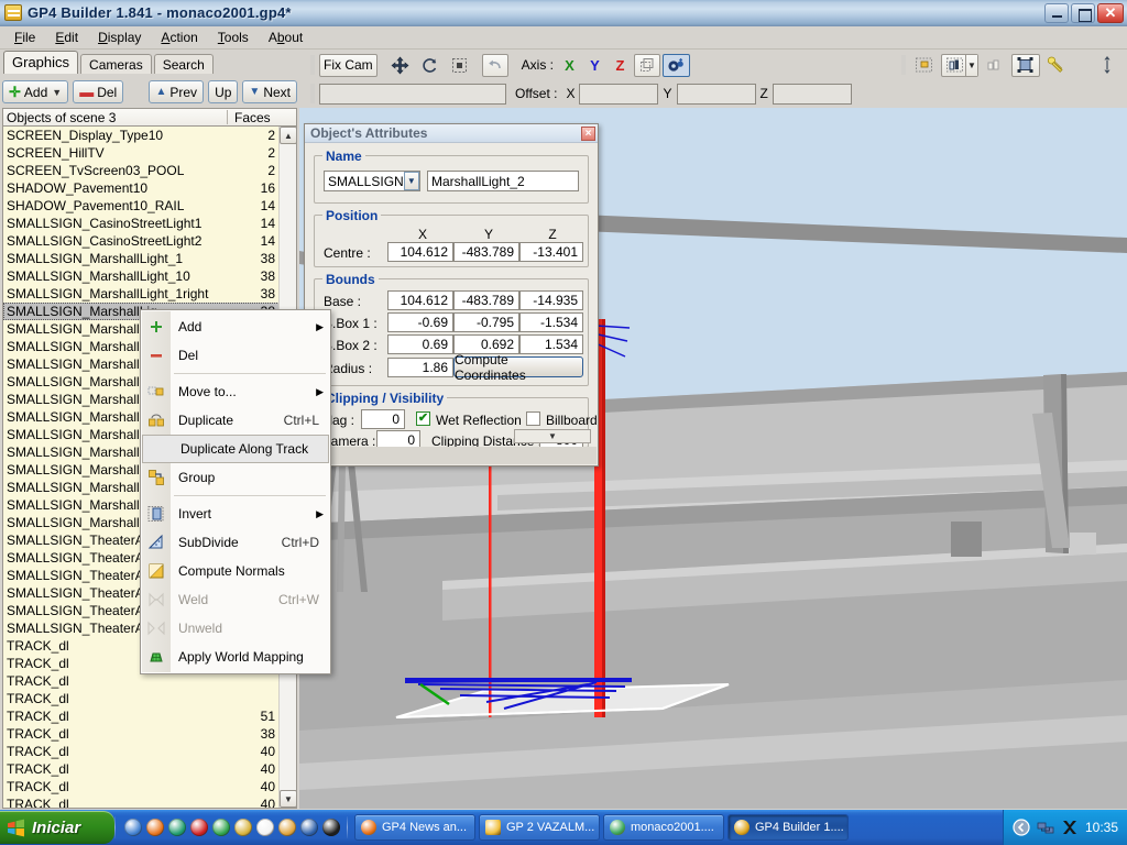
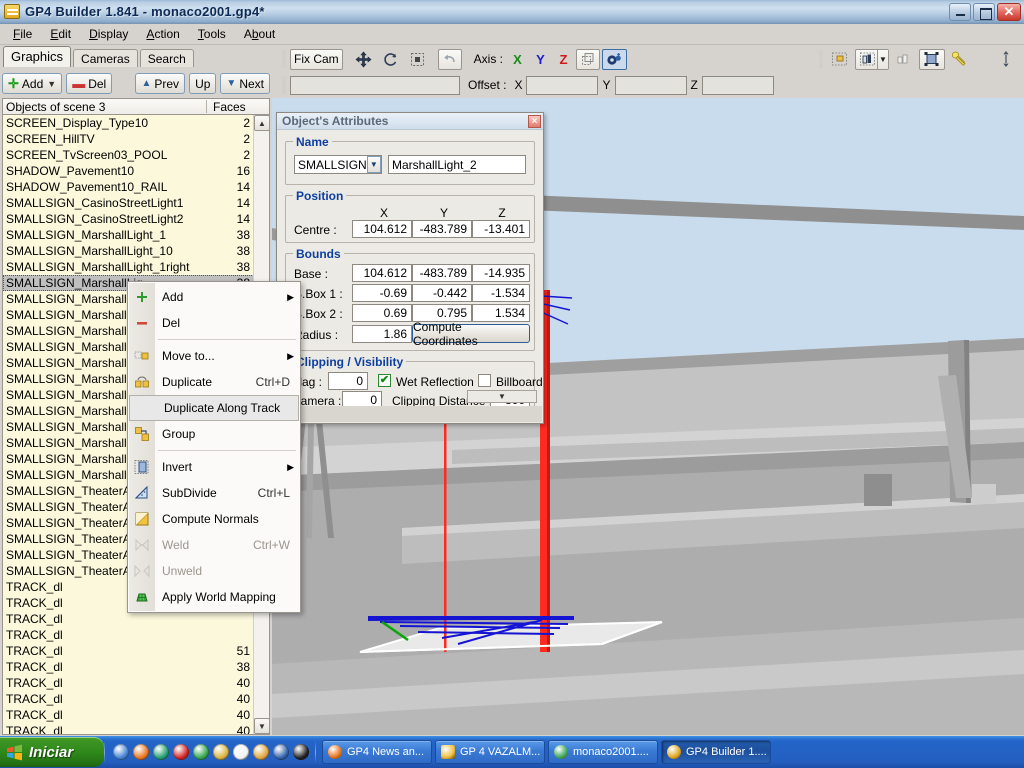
  GP4 Builder 1.841 - monaco2001.gp4*
  ✕
  File
  Edit
  Display
  Action
  Tools
  About
  Fix Cam
  Axis :
  X
  Y
  Z
  ▼
  Offset :
  X
  Y
  Z
  Graphics
  Cameras
  Search
  ✛
  Add
  ▼
  ▬
  Del
  ▲
  Prev
  Up
  ▼
  Next
  Objects of scene 3
  Faces
  SCREEN_Display_Type10
  2
  SCREEN_HillTV
  2
  SCREEN_TvScreen03_POOL
  2
  SHADOW_Pavement10
  16
  SHADOW_Pavement10_RAIL
  14
  SMALLSIGN_CasinoStreetLight1
  14
  SMALLSIGN_CasinoStreetLight2
  14
  SMALLSIGN_MarshallLight_1
  38
  SMALLSIGN_MarshallLight_10
  38
  SMALLSIGN_MarshallLight_1right
  38
  SMALLSIGN_Marshall
  SMALLSIGN_Marshall
  SMALLSIGN_Marshall
  SMALLSIGN_Marshall
  SMALLSIGN_Marshall
  SMALLSIGN_Marshall
  SMALLSIGN_Marshall
  SMALLSIGN_Marshall
  SMALLSIGN_Marshall
  SMALLSIGN_Marshall
  SMALLSIGN_Marshall
  SMALLSIGN_Marshall
  SMALLSIGN_Marshall
  SMALLSIGN_Theater
  SMALLSIGN_Theater
  SMALLSIGN_Theater
  SMALLSIGN_Theater
  SMALLSIGN_Theater
  SMALLSIGN_Theater
  TRACK_dl
  TRACK_dl
  TRACK_dl
  TRACK_dl
  TRACK_dl
  51
  TRACK_dl
  38
  TRACK_dl
  40
  TRACK_dl
  40
  TRACK_dl
  40
  TRACK_dl
  40
  ▲
  ▼
  Object's Attributes
  ×
  Name
  SMALLSIGN
  ▼
  MarshallLight_2
  Position
  X
  Y
  Z
  Centre :
  104.612
  -483.789
  -13.401
  Bounds
  Base :
  104.612
  -483.789
  -14.935
  .Box 1 :
  -0.69
- -0.795
+ -0.442
  -1.534
  .Box 2 :
  0.69
- 0.692
+ 0.795
  1.534
  adius :
  1.86
  Compute Coordinates
  lipping / Visibility
  0
  ✔
  Wet Reflection
  ✔
  Billboard
  amera :
  0
  Clipping Dista
  ▼
  Add
  ▶
  Del
  Move to...
  ▶
  Duplicate
- Ctrl+L
+ Ctrl+D
  Duplicate Along Track
  Group
  Invert
  ▶
  SubDivide
- Ctrl+D
+ Ctrl+L
  Compute Normals
  Weld
  Ctrl+W
  Unweld
  Apply World Mapping
  Iniciar
  GP4 News an...
- GP 2 VAZALM...
+ GP 4 VAZALM...
  monaco2001....
  GP4 Builder 1....
- 10:35
